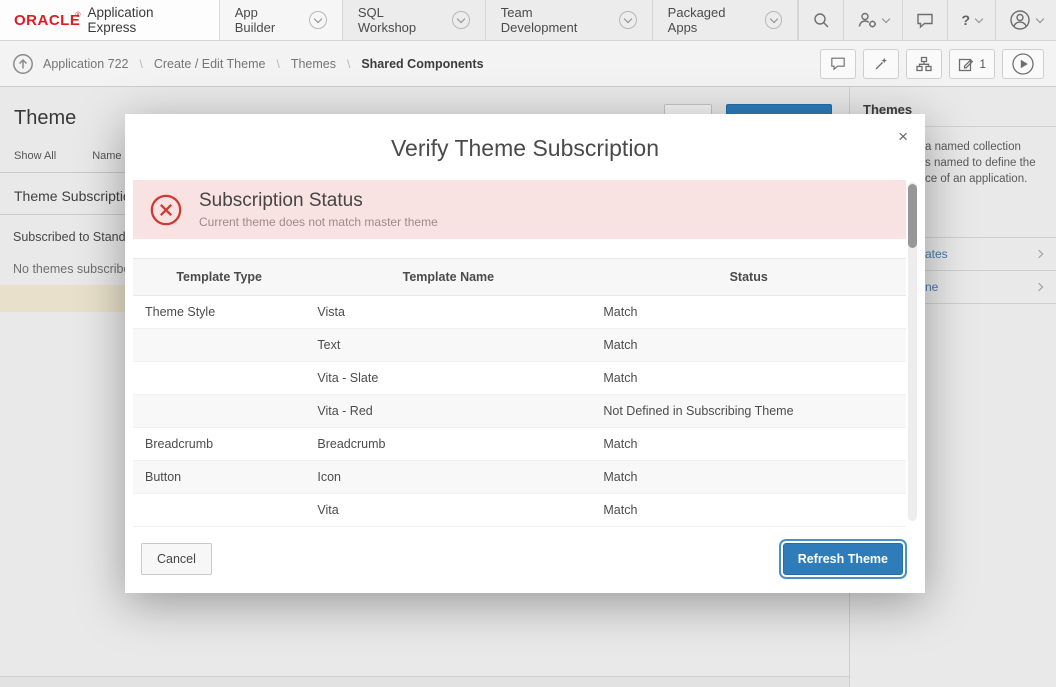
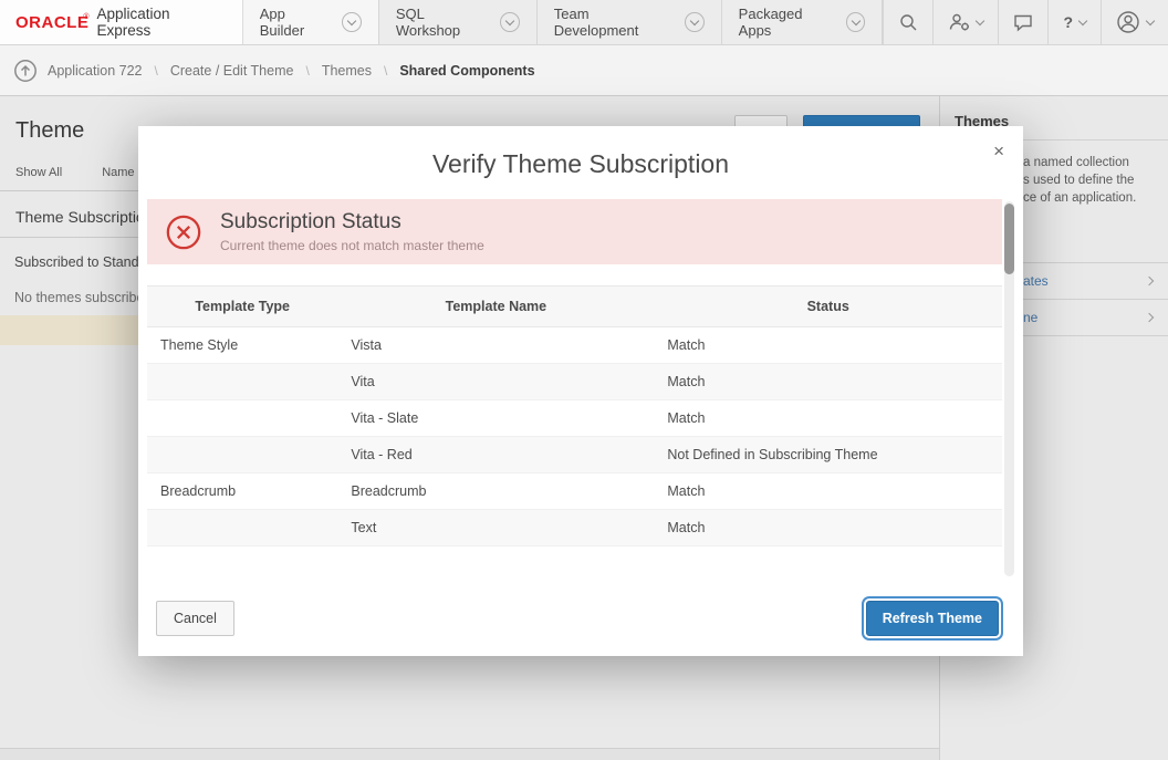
  ORACLE
  Application Express
  App Builder
  SQL Workshop
  Team Development
  Packaged Apps
  ?
  Application 722
  \
  Create / Edit Theme
  \
  Themes
  \
  Shared Components
- 1
  Theme
  Show All
  Name
  Theme Subscripti
  Subscribed to Stand
  No themes subscrib
  Themes
  a named collection
- s named to define the
+ s used to define the
  ce of an application.
  ates
  ne
  Verify Theme Subscription
  ×
  Subscription Status
  Current theme does not match master theme
  Template Type	Template Name	Status
  Theme Style	Vista	Match
- 	Text	Match
+ 	Vita	Match
  	Vita - Slate	Match
  	Vita - Red	Not Defined in Subscribing Theme
  Breadcrumb	Breadcrumb	Match
- Button	Icon	Match
- 	Vita	Match
+ 	Text	Match
  Cancel
  Refresh Theme
